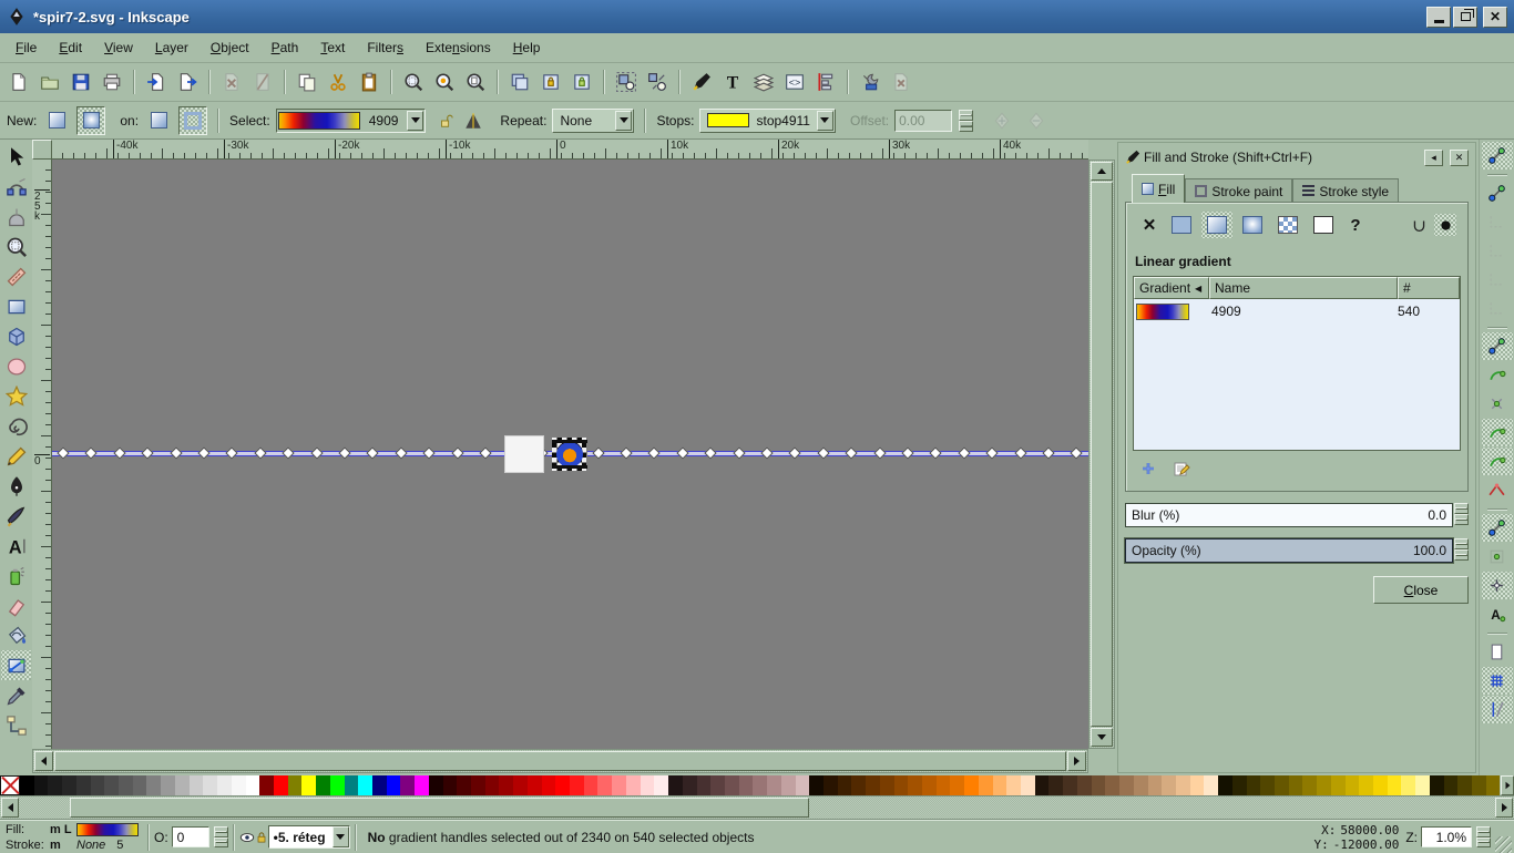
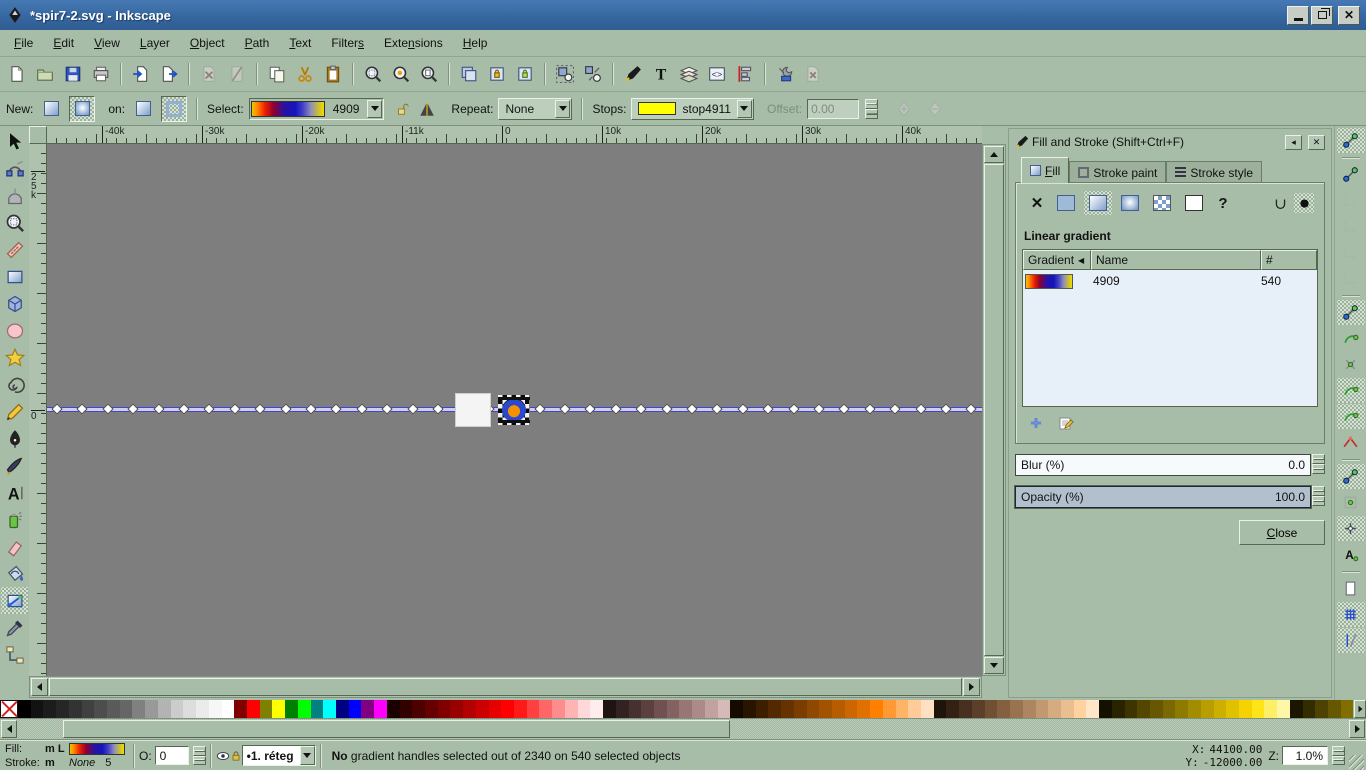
  *spir7-2.svg - Inkscape
  ✕
  File
  Edit
  View
  Layer
  Object
  Path
  Text
  Filters
  Extensions
  Help
  New:
  on:
  Select:
  4909
  Repeat:
  None
  Stops:
  stop4911
  Offset:
  0.00
  -40k
  -30k
  -20k
- -10k
+ -11k
  0
  10k
  20k
  30k
  40k
  2
  5
  k
  0
  Fill and Stroke (Shift+Ctrl+F)
  ◂
  ✕
  Fill
  Stroke paint
  Stroke style
  ✕
  ?
  Linear gradient
  Gradient
  ◀
  Name
  #
  4909
  540
  Blur (%)
  0.0
  Opacity (%)
  100.0
  Close
  Fill:
  m L
  Stroke:
  m
  None
  5
  O:
  0
  •
- 5. réteg
+ 1. réteg
  No gradient handles selected out of 2340 on 540 selected objects
  X:
- 58000.00
+ 44100.00
  Y:
  -12000.00
  Z:
  1.0%
